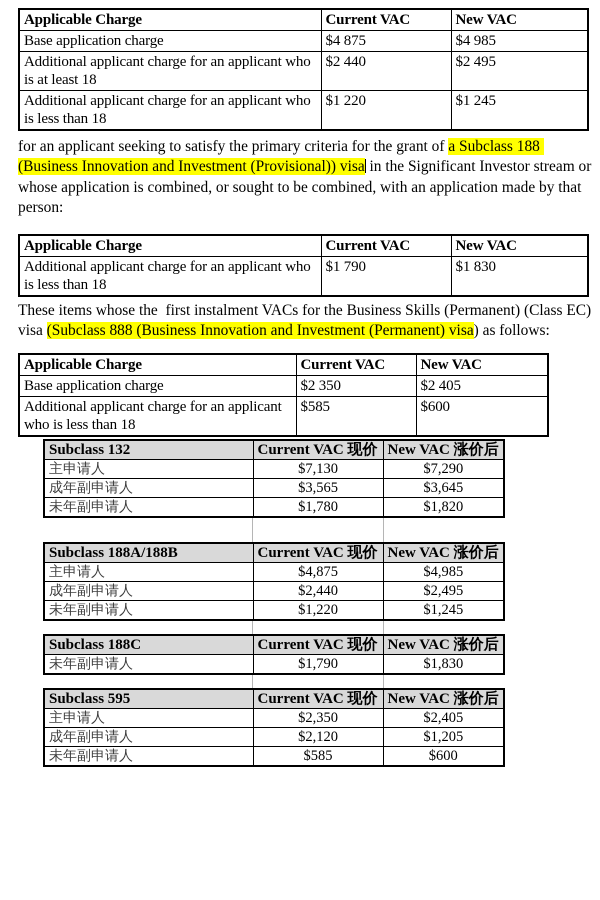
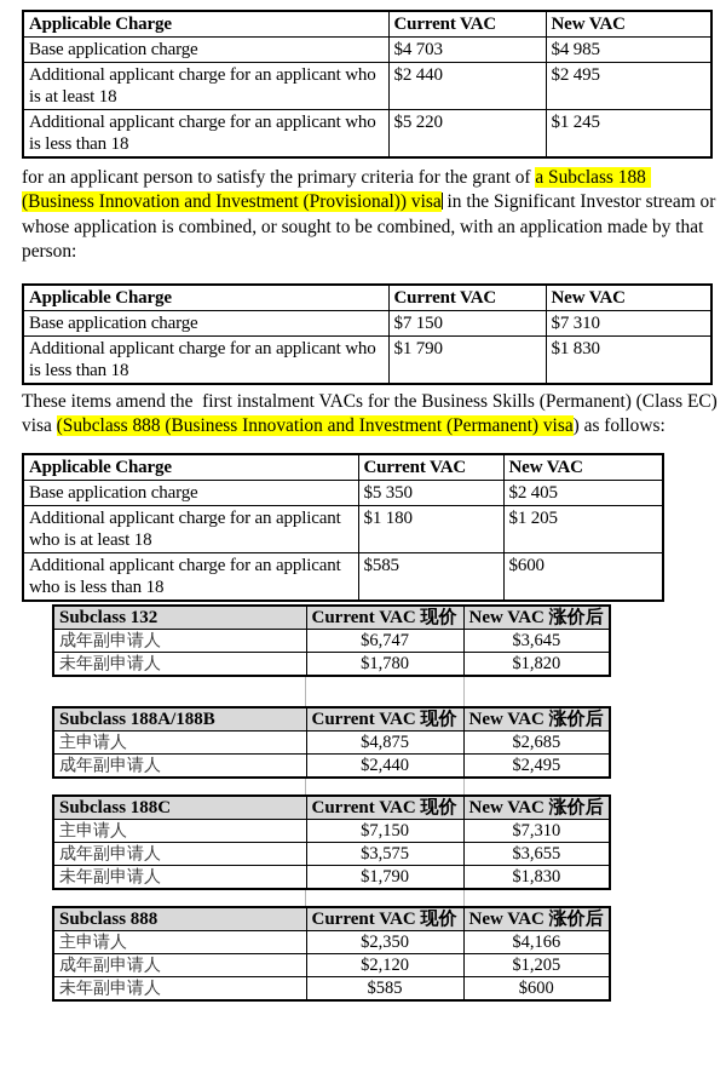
  Applicable Charge	Current VAC	New VAC
- Base application charge	$4 875	$4 985
+ Base application charge	$4 703	$4 985
  Additional applicant charge for an applicant who is at least 18	$2 440	$2 495
- Additional applicant charge for an applicant who is less than 18	$1 220	$1 245
+ Additional applicant charge for an applicant who is less than 18	$5 220	$1 245
- for an applicant seeking to satisfy the primary criteria for the grant of a Subclass 188 (Business Innovation and Investment (Provisional)) visa in the Significant Investor stream or whose application is combined, or sought to be combined, with an application made by that person:
+ for an applicant person to satisfy the primary criteria for the grant of a Subclass 188 (Business Innovation and Investment (Provisional)) visa in the Significant Investor stream or whose application is combined, or sought to be combined, with an application made by that person:
  Applicable Charge	Current VAC	New VAC
+ Base application charge	$7 150	$7 310
  Additional applicant charge for an applicant who is less than 18	$1 790	$1 830
- These items whose the first instalment VACs for the Business Skills (Permanent) (Class EC) visa (Subclass 888 (Business Innovation and Investment (Permanent) visa) as follows:
+ These items amend the first instalment VACs for the Business Skills (Permanent) (Class EC) visa (Subclass 888 (Business Innovation and Investment (Permanent) visa) as follows:
  Applicable Charge	Current VAC	New VAC
- Base application charge	$2 350	$2 405
+ Base application charge	$5 350	$2 405
+ Additional applicant charge for an applicant who is at least 18	$1 180	$1 205
  Additional applicant charge for an applicant who is less than 18	$585	$600
  Subclass 132	Current VAC 现价	New VAC 涨价后
- 主申请人	$7,130	$7,290
- 成年副申请人	$3,565	$3,645
+ 成年副申请人	$6,747	$3,645
  未年副申请人	$1,780	$1,820
  Subclass 188A/188B	Current VAC 现价	New VAC 涨价后
- 主申请人	$4,875	$4,985
+ 主申请人	$4,875	$2,685
  成年副申请人	$2,440	$2,495
- 未年副申请人	$1,220	$1,245
  Subclass 188C	Current VAC 现价	New VAC 涨价后
+ 主申请人	$7,150	$7,310
+ 成年副申请人	$3,575	$3,655
  未年副申请人	$1,790	$1,830
- Subclass 595	Current VAC 现价	New VAC 涨价后
+ Subclass 888	Current VAC 现价	New VAC 涨价后
- 主申请人	$2,350	$2,405
+ 主申请人	$2,350	$4,166
  成年副申请人	$2,120	$1,205
  未年副申请人	$585	$600
